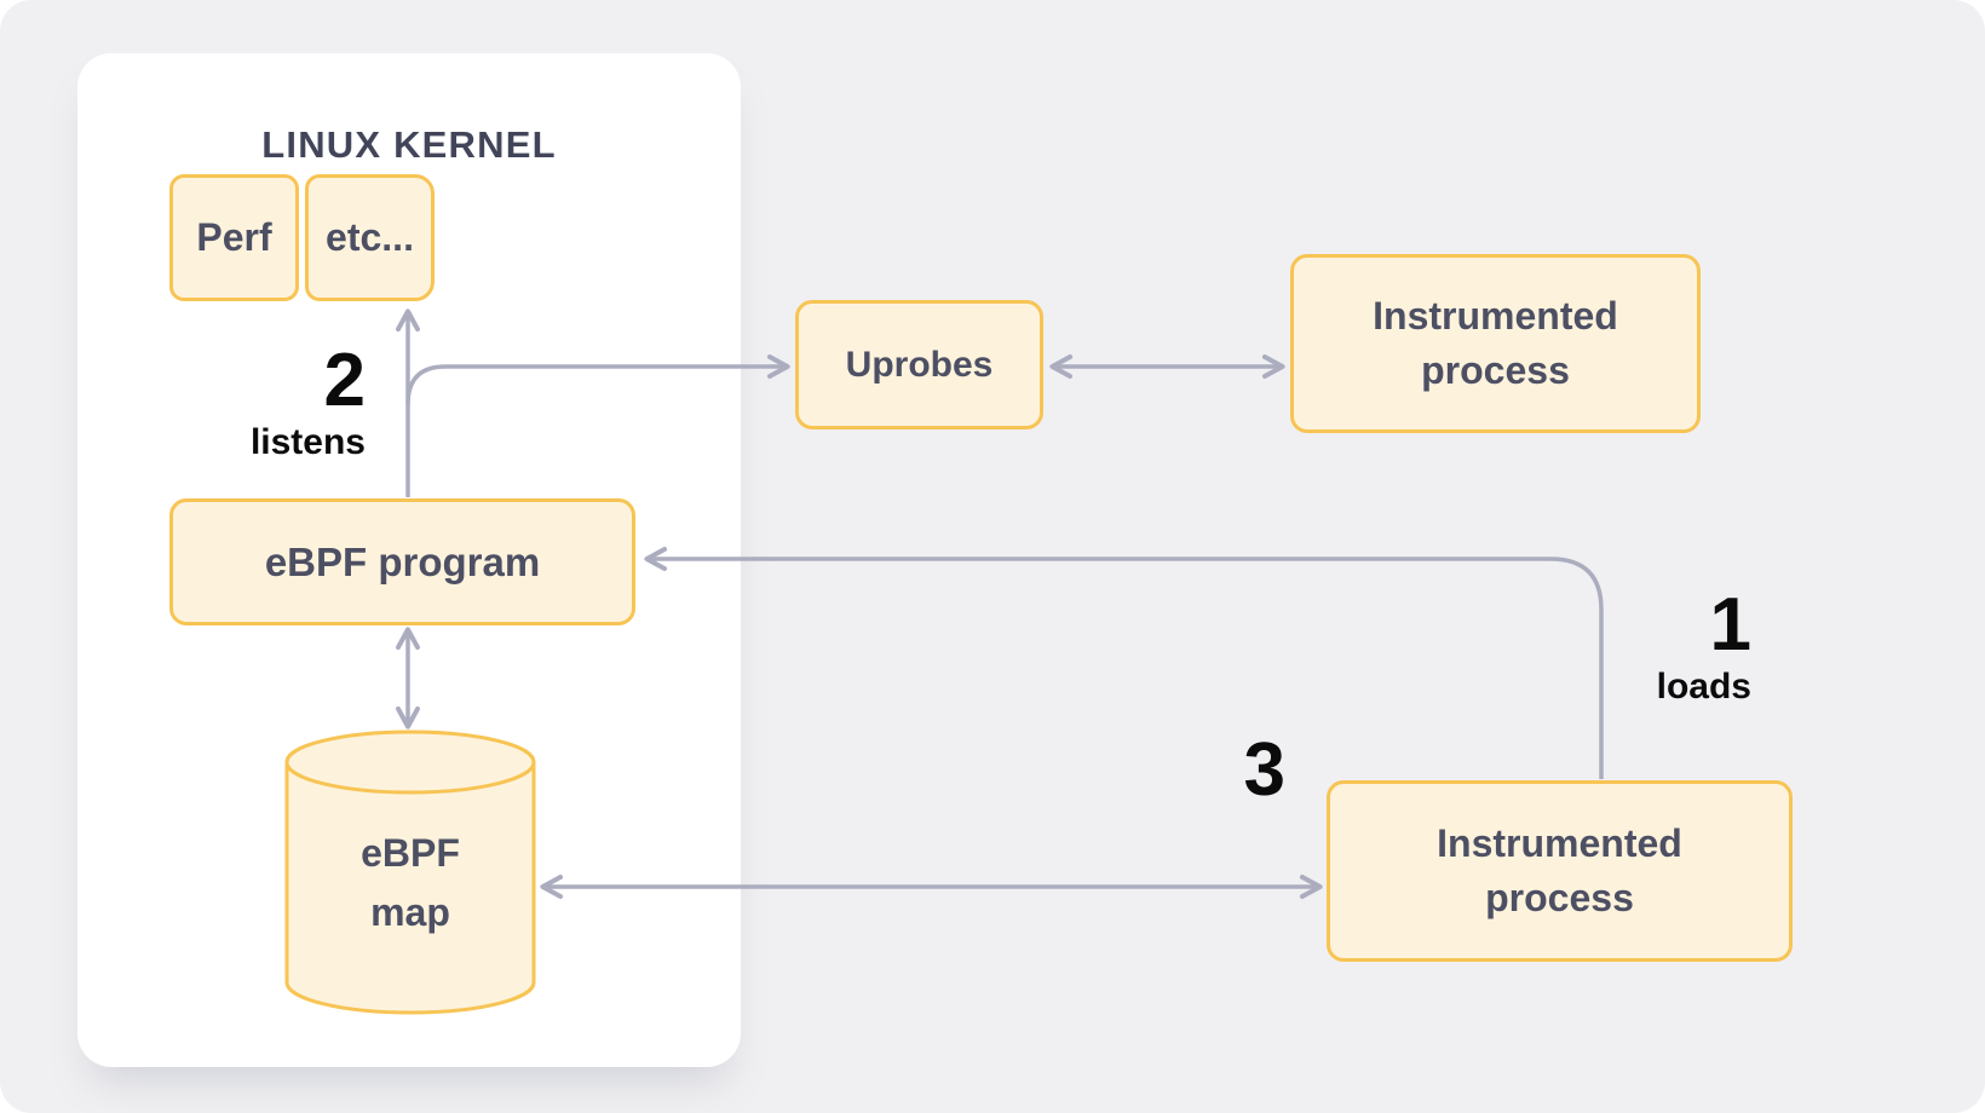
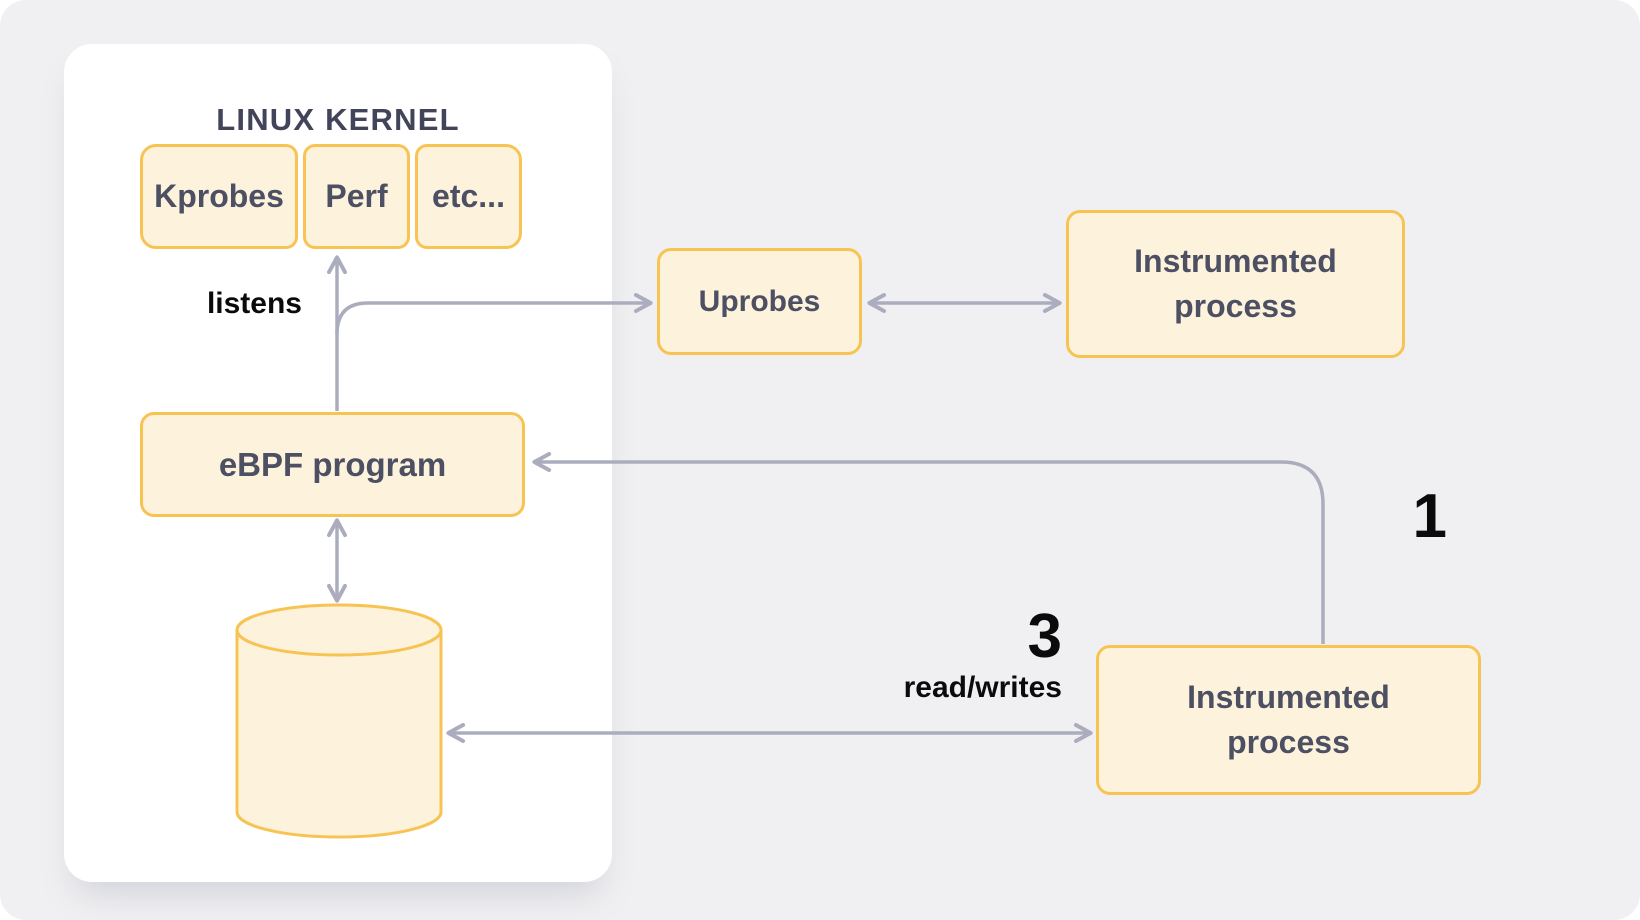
  LINUX KERNEL
+ Kprobes
  Perf
  etc...
  eBPF program
  Uprobes
  Instrumented
  process
  Instrumented
  process
- eBPF
- map
- 2
  listens
  1
- loads
  3
+ read/writes
